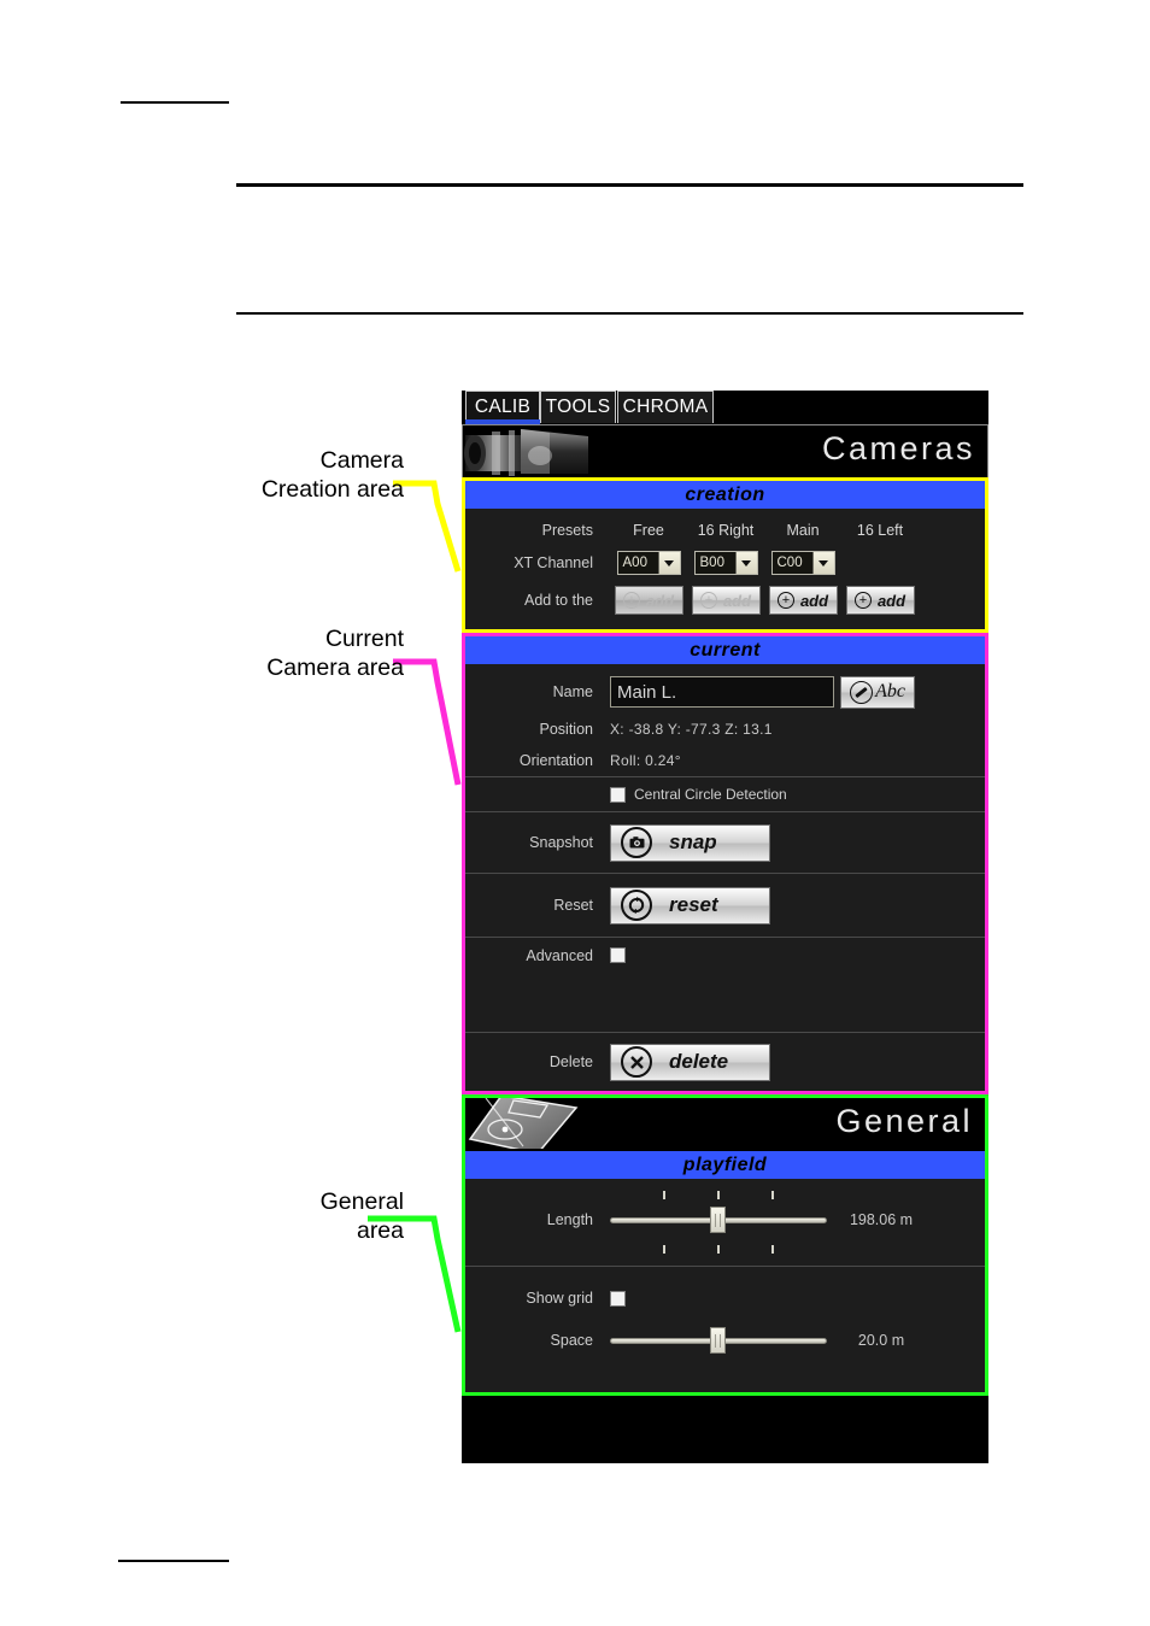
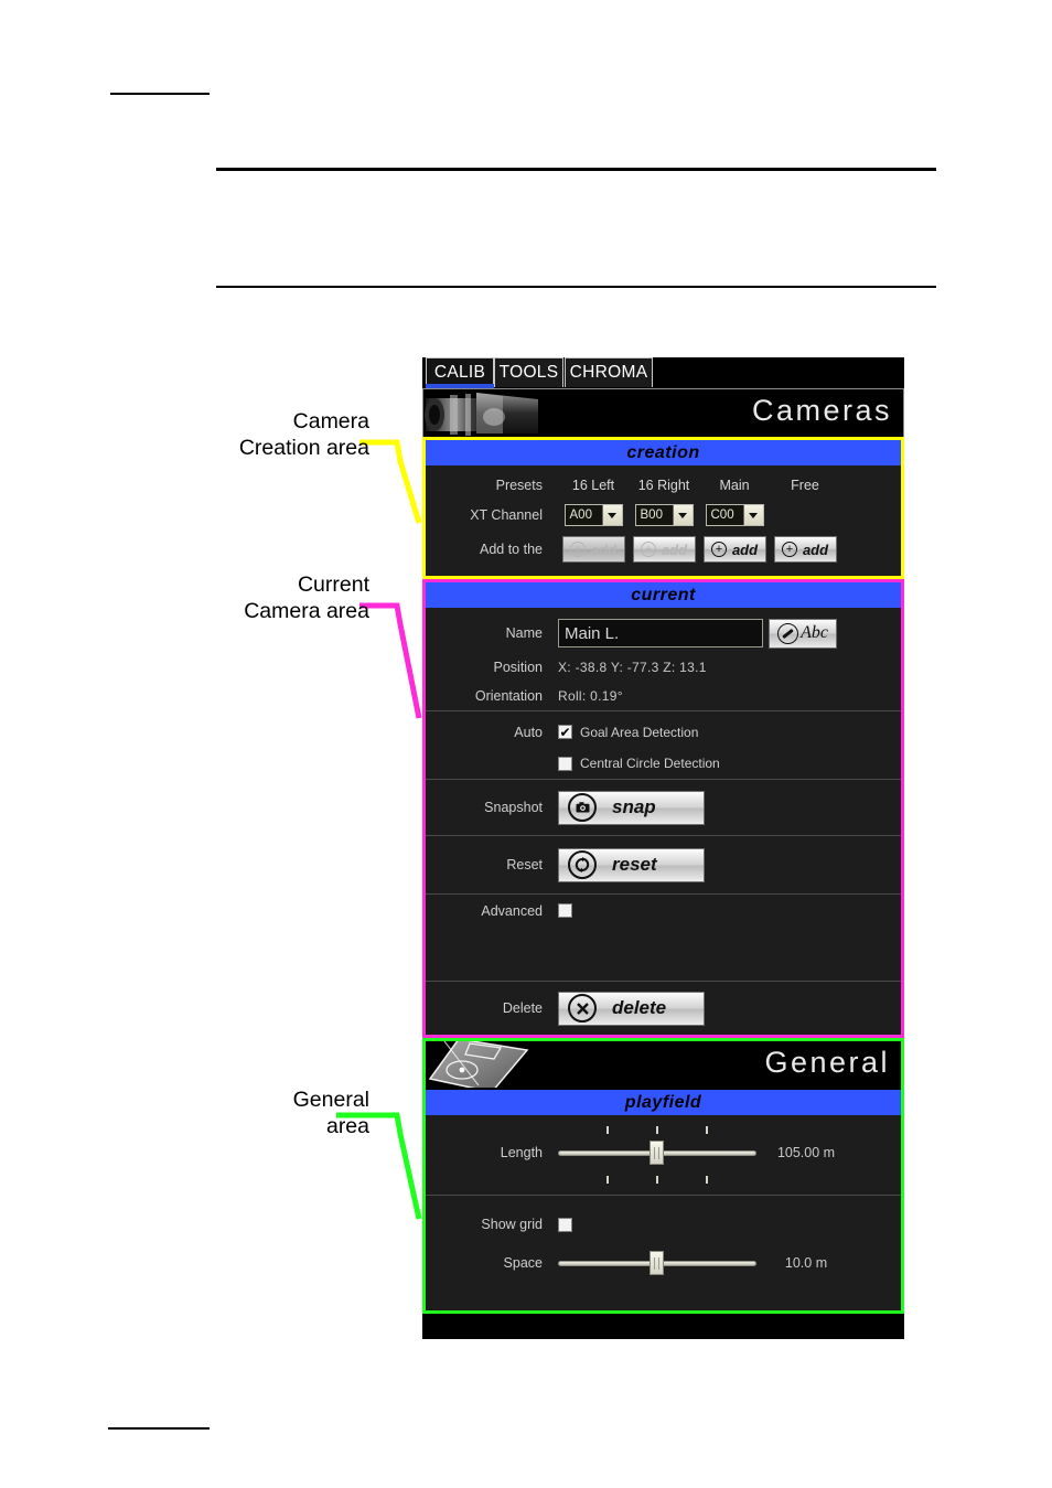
  Camera
  Creation area
  Current
  Camera area
  General
  area
  CALIB
  TOOLS
  CHROMA
  Cameras
  creation
  Presets
- Free
+ 16 Left
  16 Right
  Main
- 16 Left
+ Free
  XT Channel
  A00
  B00
  C00
  Add to the
  +
  add
  +
  add
  +
  add
  +
  add
  current
  Name
  Main L.
  Abc
  Position
  X: -38.8 Y: -77.3 Z: 13.1
  Orientation
- Roll: 0.24°
+ Roll: 0.19°
+ Auto
+ ✔
+ Goal Area Detection
  Central Circle Detection
  Snapshot
  snap
  Reset
  reset
  Advanced
  Delete
  delete
  General
  playfield
  Length
- 198.06 m
+ 105.00 m
  Show grid
  Space
- 20.0 m
+ 10.0 m
